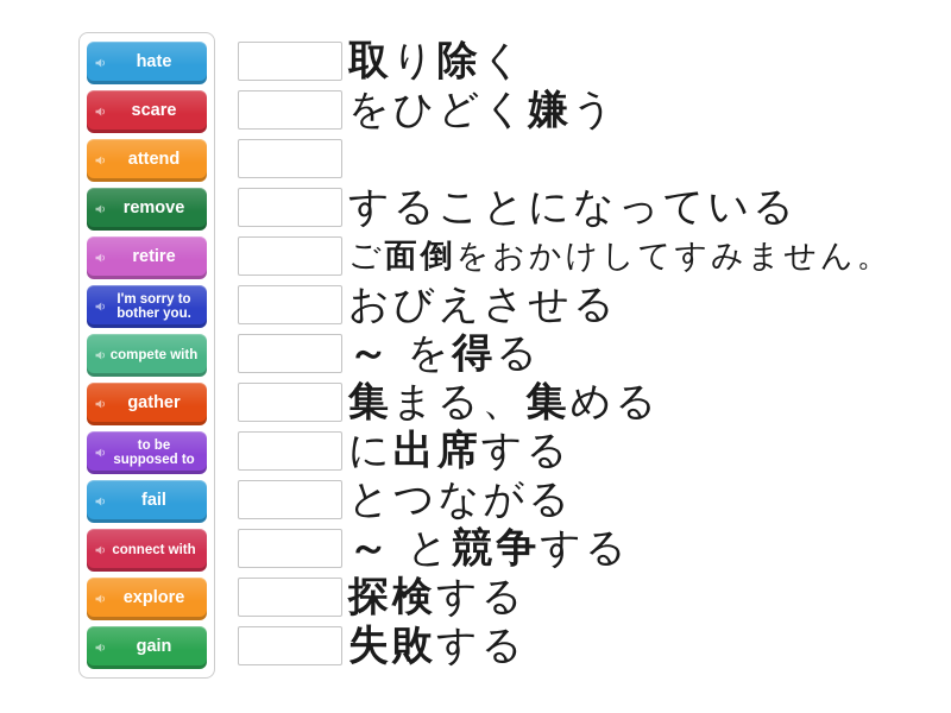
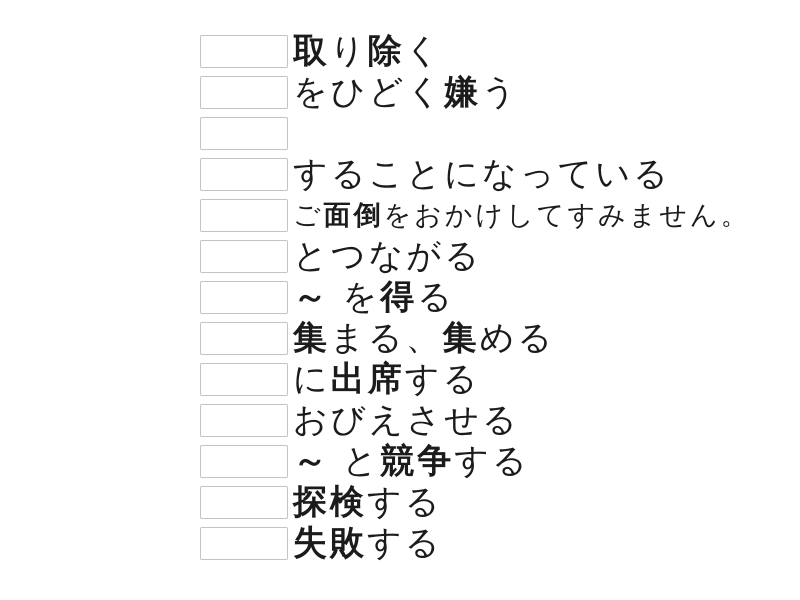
- hate
- scare
- attend
- remove
- retire
- I'm sorry to bother you.
- compete with
- gather
- to be supposed to
- fail
- connect with
- explore
- gain
  取り除く
  をひどく嫌う
  することになっている
  ご面倒をおかけしてすみません。
- おびえさせる
+ とつながる
  ～ を得る
  集まる、集める
  に出席する
- とつながる
+ おびえさせる
  ～ と競争する
  探検する
  失敗する
